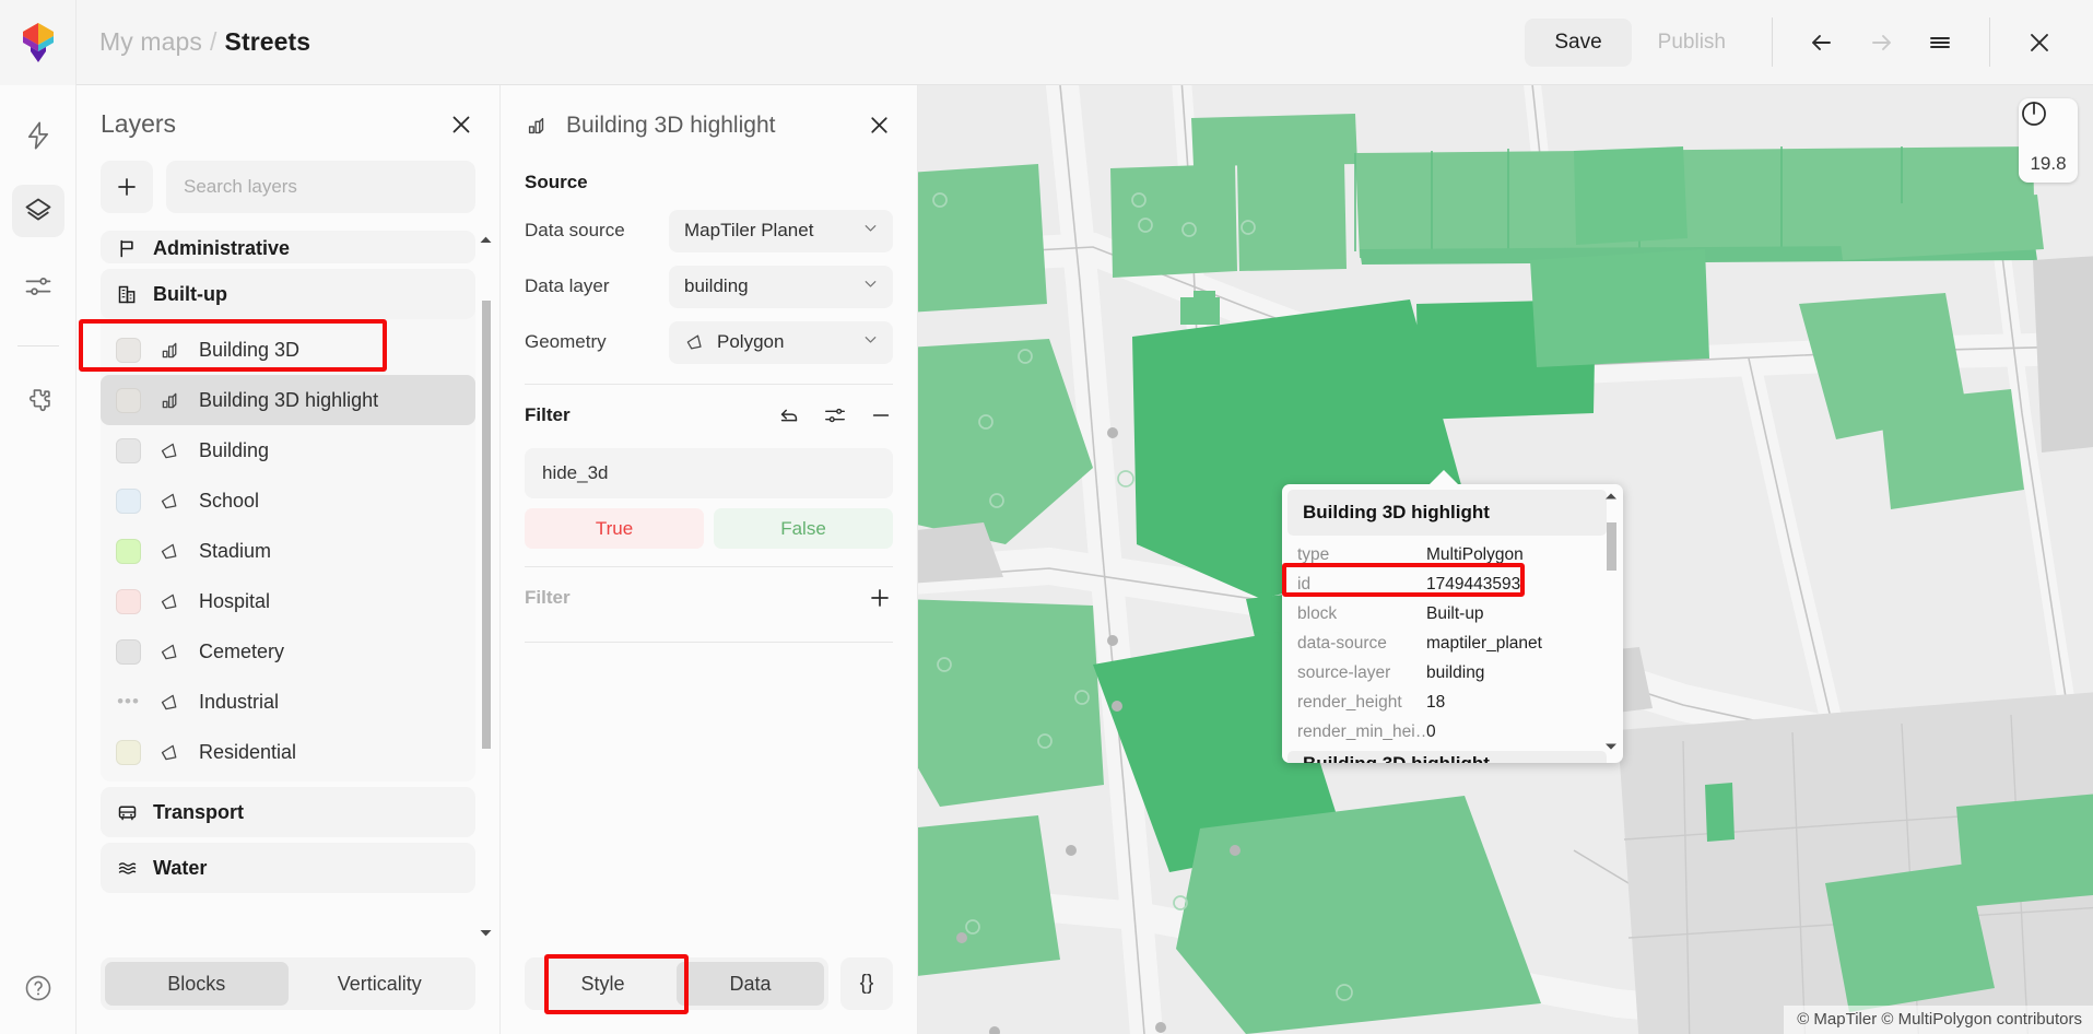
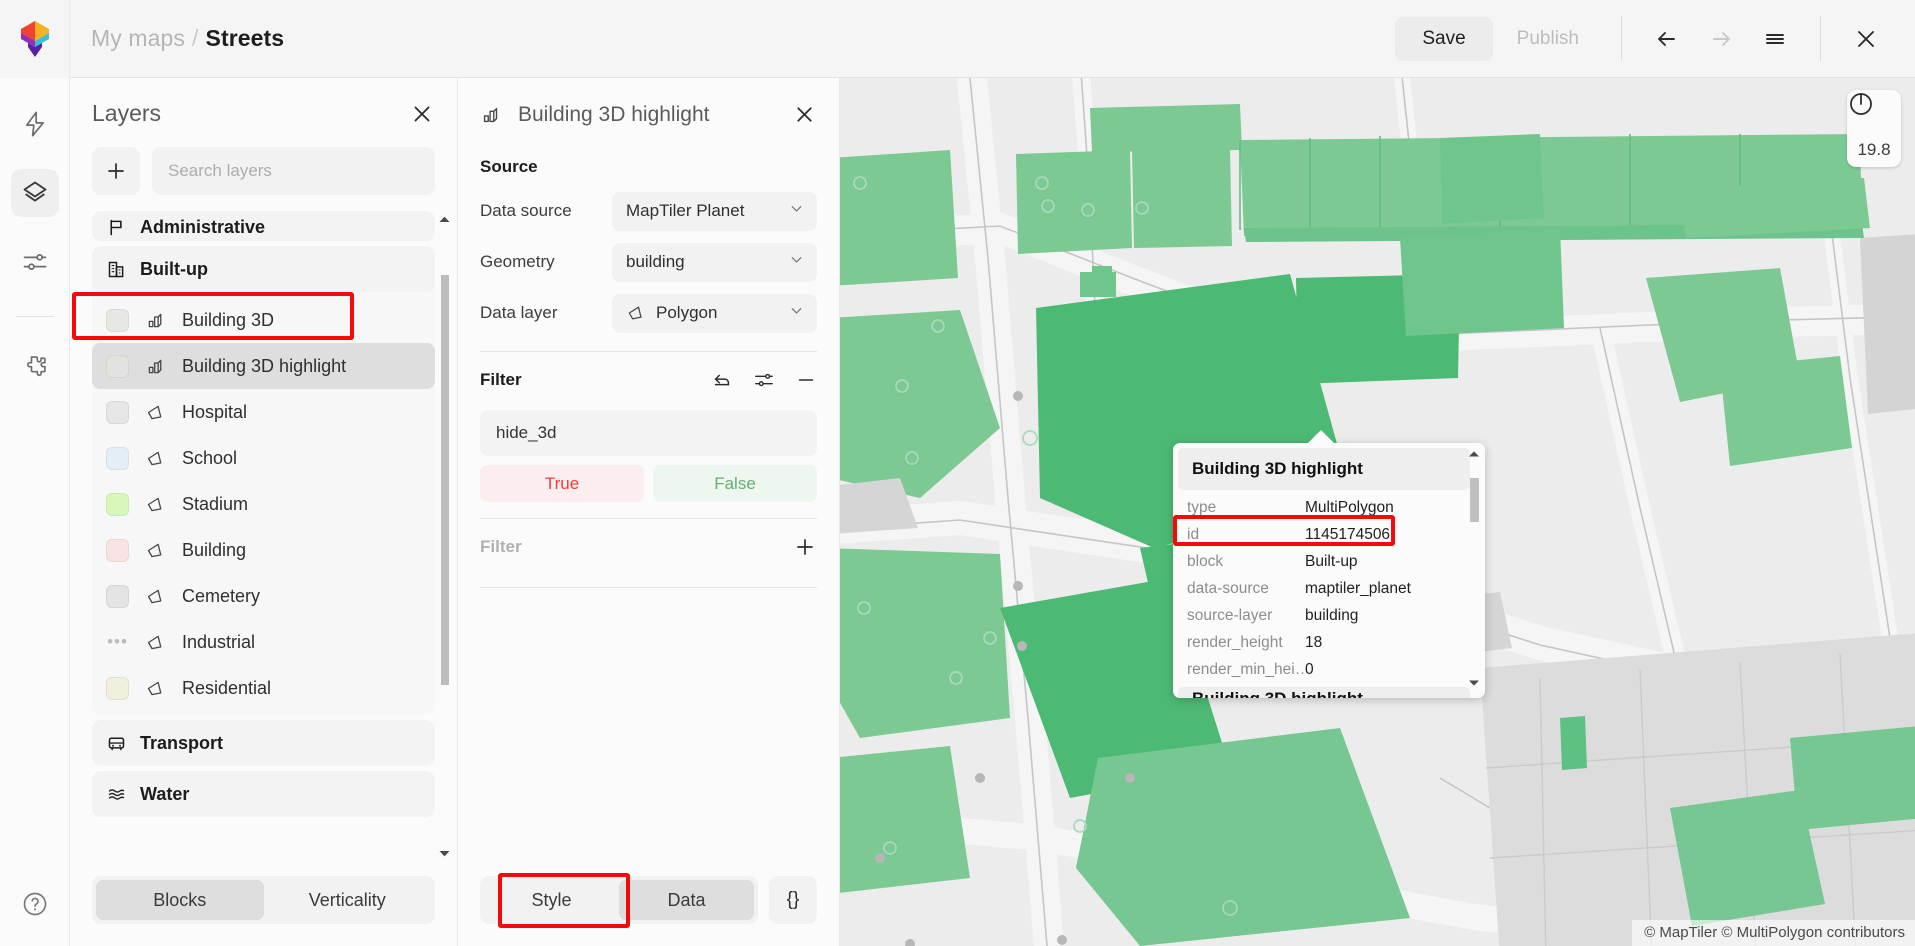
  My maps
  /
  Streets
  Save
  Publish
  Layers
  Search layers
  Administrative
  Built-up
  Building 3D
  Building 3D highlight
- Building
+ Hospital
  School
  Stadium
- Hospital
+ Building
  Cemetery
  •••
  Industrial
  Residential
  Transport
  Water
  Blocks
  Verticality
  Building 3D highlight
  Source
  Data source
  MapTiler Planet
- Data layer
+ Geometry
  building
- Geometry
+ Data layer
  Polygon
  Filter
  hide_3d
  True
  False
  Filter
  Style
  Data
  {}
  19.8
  Building 3D highlight
  type
  MultiPolygon
  id
- 1749443593
+ 1145174506
  block
  Built-up
  data-source
  maptiler_planet
  source-layer
  building
  render_height
  18
  render_min_hei…
  0
  © MapTiler © MultiPolygon contributors
